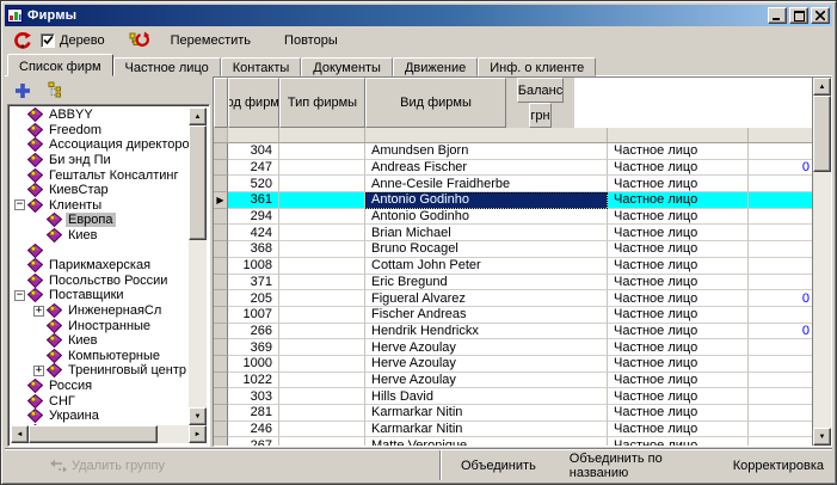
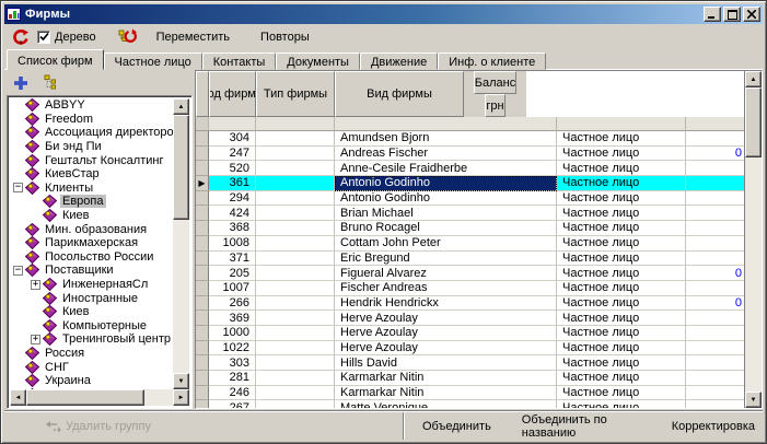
  Фирмы
  Дерево
  Переместить
  Повторы
  Список фирм
  Частное лицо
  Контакты
  Документы
  Движение
  Инф. о клиенте
  ABBYY
  Freedom
  Ассоциация директоро
  Би энд Пи
  Гештальт Консалтинг
  КиевСтар
  −
  Клиенты
  Европа
  Киев
+ Мин. образования
  Парикмахерская
  Посольство России
  −
  Поставщики
  +
  ИнженернаяСл
  Иностранные
  Киев
  Компьютерные
  +
  Тренинговый центр
  Россия
  СНГ
  Украина
  од фирм
  Тип фирмы
  Вид фирмы
  Баланс
  грн
  304
  Amundsen Bjorn
  Частное лицо
  247
  Andreas Fischer
  Частное лицо
  0
  520
  Anne-Cesile Fraidherbe
  Частное лицо
  ▶
  361
  Antonio Godinho
  Частное лицо
  294
  Antonio Godinho
  Частное лицо
  424
  Brian Michael
  Частное лицо
  368
  Bruno Rocagel
  Частное лицо
  1008
  Cottam John Peter
  Частное лицо
  371
  Eric Bregund
  Частное лицо
  205
  Figueral Alvarez
  Частное лицо
  0
  1007
  Fischer Andreas
  Частное лицо
  266
  Hendrik Hendrickx
  Частное лицо
  0
  369
  Herve Azoulay
  Частное лицо
  1000
  Herve Azoulay
  Частное лицо
  1022
  Herve Azoulay
  Частное лицо
  303
  Hills David
  Частное лицо
  281
  Karmarkar Nitin
  Частное лицо
  246
  Karmarkar Nitin
  Частное лицо
  267
  Matte Veronique
  Частное лицо
  Удалить группу
  Объединить
  Объединить по названию
  Корректировка
